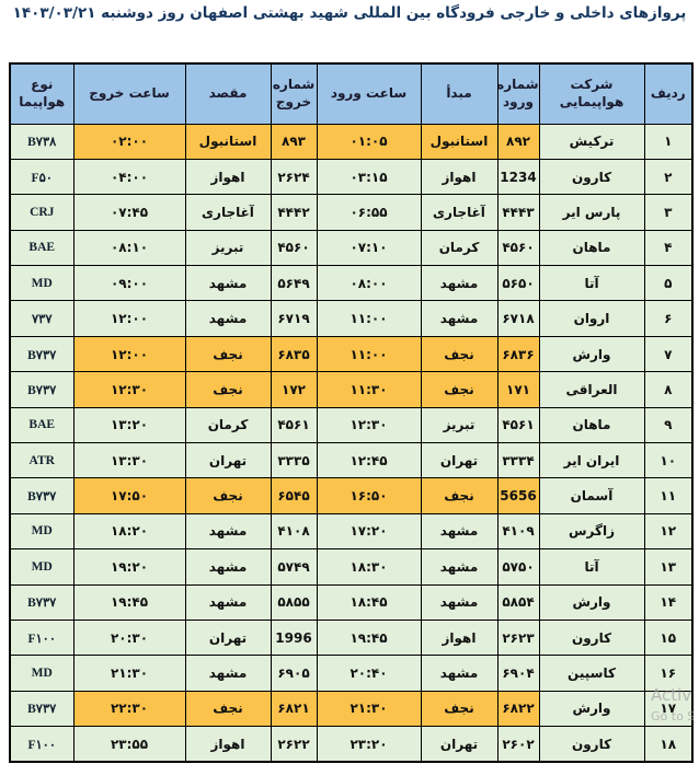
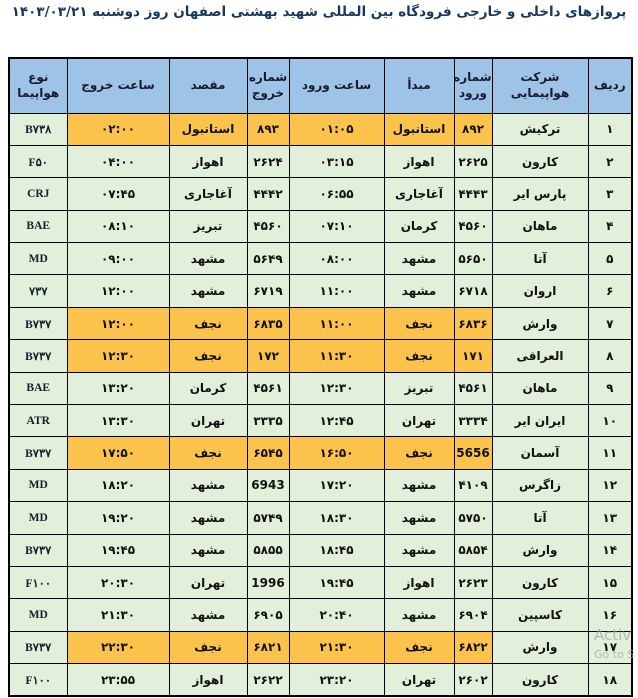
  پروازهای داخلی و خارجی فرودگاه بین المللی شهید بهشتی اصفهان روز دوشنبه ۱۴۰۳/۰۳/۲۱
  ردیف	شرکت هواپیمایی	شماره ورود	مبدأ	ساعت ورود	شماره خروج	مقصد	ساعت خروج	نوع هواپیما
  ۱	ترکیش	۸۹۲	استانبول	۰۱:۰۵	۸۹۳	استانبول	۰۲:۰۰	B۷۳۸
- ۲	کارون	1234	اهواز	۰۳:۱۵	۲۶۲۴	اهواز	۰۴:۰۰	F۵۰
+ ۲	کارون	۲۶۲۵	اهواز	۰۳:۱۵	۲۶۲۴	اهواز	۰۴:۰۰	F۵۰
  ۳	پارس ایر	۴۴۴۳	آغاجاری	۰۶:۵۵	۴۴۴۲	آغاجاری	۰۷:۴۵	CRJ
  ۴	ماهان	۴۵۶۰	کرمان	۰۷:۱۰	۴۵۶۰	تبریز	۰۸:۱۰	BAE
  ۵	آتا	۵۶۵۰	مشهد	۰۸:۰۰	۵۶۴۹	مشهد	۰۹:۰۰	MD
  ۶	اروان	۶۷۱۸	مشهد	۱۱:۰۰	۶۷۱۹	مشهد	۱۲:۰۰	۷۳۷
  ۷	وارش	۶۸۳۶	نجف	۱۱:۰۰	۶۸۳۵	نجف	۱۲:۰۰	B۷۳۷
  ۸	العراقی	۱۷۱	نجف	۱۱:۳۰	۱۷۲	نجف	۱۲:۳۰	B۷۳۷
  ۹	ماهان	۴۵۶۱	تبریز	۱۲:۳۰	۴۵۶۱	کرمان	۱۳:۲۰	BAE
  ۱۰	ایران ایر	۳۳۳۴	تهران	۱۲:۴۵	۳۳۳۵	تهران	۱۳:۳۰	ATR
  ۱۱	آسمان	5656	نجف	۱۶:۵۰	۶۵۴۵	نجف	۱۷:۵۰	B۷۳۷
- ۱۲	زاگرس	۴۱۰۹	مشهد	۱۷:۲۰	۴۱۰۸	مشهد	۱۸:۲۰	MD
+ ۱۲	زاگرس	۴۱۰۹	مشهد	۱۷:۲۰	6943	مشهد	۱۸:۲۰	MD
  ۱۳	آتا	۵۷۵۰	مشهد	۱۸:۳۰	۵۷۴۹	مشهد	۱۹:۲۰	MD
  ۱۴	وارش	۵۸۵۴	مشهد	۱۸:۴۵	۵۸۵۵	مشهد	۱۹:۴۵	B۷۳۷
  ۱۵	کارون	۲۶۲۳	اهواز	۱۹:۴۵	1996	تهران	۲۰:۳۰	F۱۰۰
  ۱۶	کاسپین	۶۹۰۴	مشهد	۲۰:۴۰	۶۹۰۵	مشهد	۲۱:۳۰	MD
  ۱۷	وارش	۶۸۲۲	نجف	۲۱:۳۰	۶۸۲۱	نجف	۲۲:۳۰	B۷۳۷
  ۱۸	کارون	۲۶۰۲	تهران	۲۳:۲۰	۲۶۲۲	اهواز	۲۳:۵۵	F۱۰۰
  Activ
  Go to S
